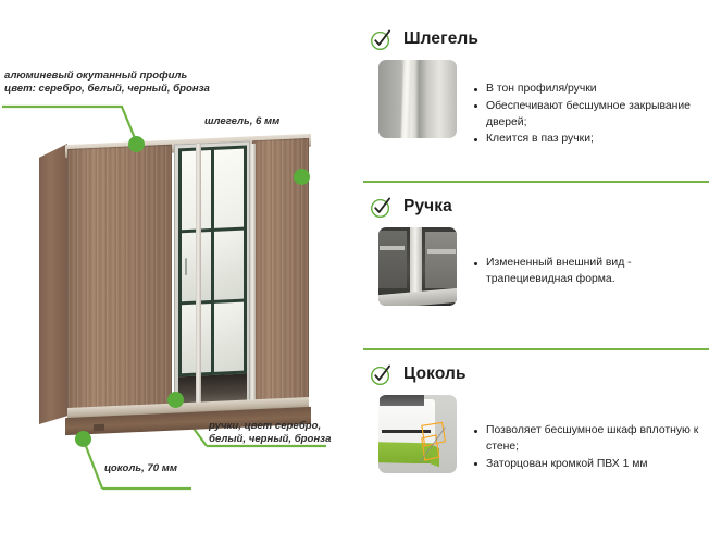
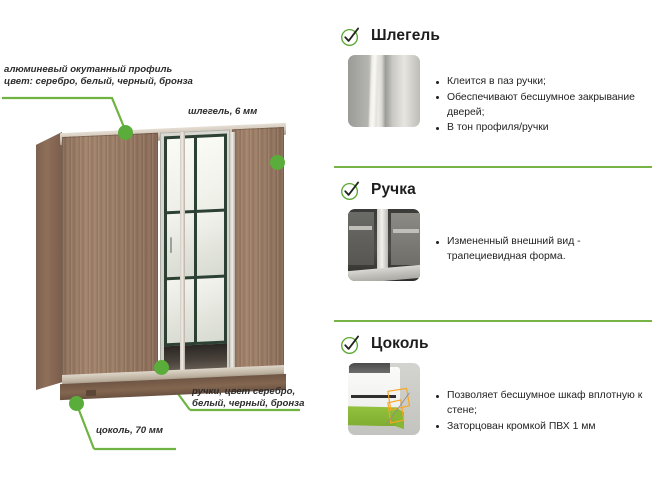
  алюминевый окутанный профиль
  цвет: серебро, белый, черный, бронза
  шлегель, 6 мм
  ручки, цвет серебро,
  белый, черный, бронза
  цоколь, 70 мм
  Шлегель
- В тон профиля/ручки
+ Клеится в паз ручки;
  Обеспечивают бесшумное закрывание дверей;
- Клеится в паз ручки;
+ В тон профиля/ручки
  Ручка
  Измененный внешний вид - трапециевидная форма.
  Цоколь
  Позволяет бесшумное шкаф вплотную к стене;
  Заторцован кромкой ПВХ 1 мм
